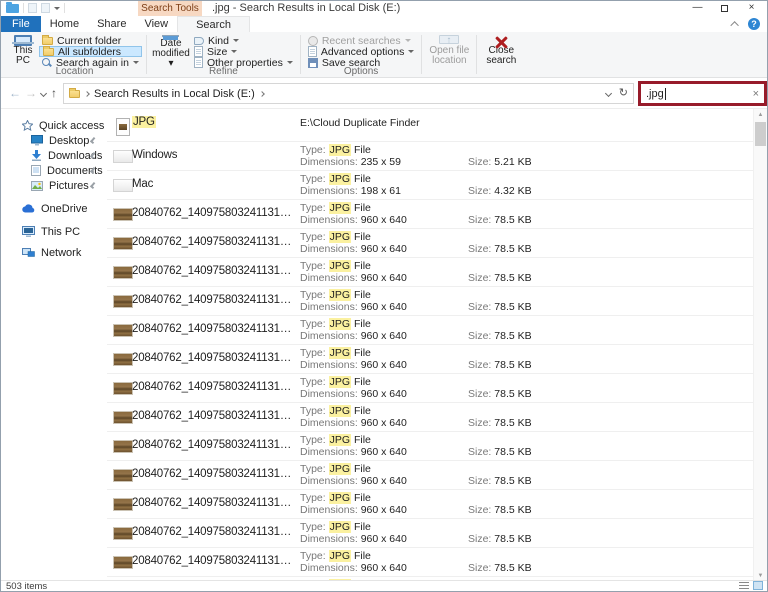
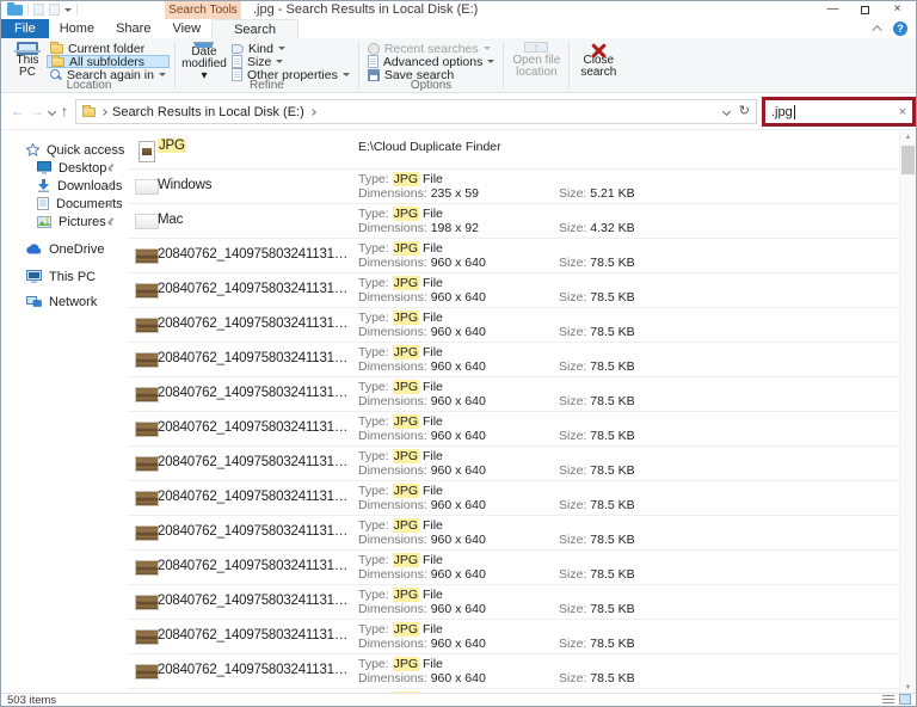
  Search Tools
  .jpg - Search Results in Local Disk (E:)
  —
  ×
  File
  Home
  Share
  View
  Search
  ?
  This PC
  Current folder
  All subfolders
  Search again in
  Location
  Date modified ▾
  Kind
  Size
  Other properties
  Refine
  Recent searches
  Advanced options
  Save search
  Options
  Open file location
  Close search
  ←
  →
  ↑
  Search Results in Local Disk (E:)
  ↻
  .jpg
  ×
  Quick access
  Desktop
  Downloas
  Documes
  Pictures
  OneDrive
  This PC
  Network
  JPG
  E:\Cloud Duplicate Finder
  Windows
  Type: JPG File
  Dimensions: 235 x 59
  Size: 5.21 KB
  Mac
  Type: JPG File
- Dimensions: 198 x 61
+ Dimensions: 198 x 92
  Size: 4.32 KB
  20840762_1409758032411314_2
  Type: JPG File
  Dimensions: 960 x 640
  Size: 78.5 KB
  20840762_1409758032411314_2
  Type: JPG File
  Dimensions: 960 x 640
  Size: 78.5 KB
  20840762_1409758032411314_2
  Type: JPG File
  Dimensions: 960 x 640
  Size: 78.5 KB
  20840762_1409758032411314_2
  Type: JPG File
  Dimensions: 960 x 640
  Size: 78.5 KB
  20840762_1409758032411314_2
  Type: JPG File
  Dimensions: 960 x 640
  Size: 78.5 KB
  20840762_1409758032411314_2
  Type: JPG File
  Dimensions: 960 x 640
  Size: 78.5 KB
  20840762_1409758032411314_2
  Type: JPG File
  Dimensions: 960 x 640
  Size: 78.5 KB
  20840762_1409758032411314_2
  Type: JPG File
  Dimensions: 960 x 640
  Size: 78.5 KB
  20840762_1409758032411314_2
  Type: JPG File
  Dimensions: 960 x 640
  Size: 78.5 KB
  20840762_1409758032411314_2
  Type: JPG File
  Dimensions: 960 x 640
  Size: 78.5 KB
  20840762_1409758032411314_2
  Type: JPG File
  Dimensions: 960 x 640
  Size: 78.5 KB
  20840762_1409758032411314_2
  Type: JPG File
  Dimensions: 960 x 640
  Size: 78.5 KB
  20840762_1409758032411314_2
  Type: JPG File
  Dimensions: 960 x 640
  Size: 78.5 KB
  503 items
